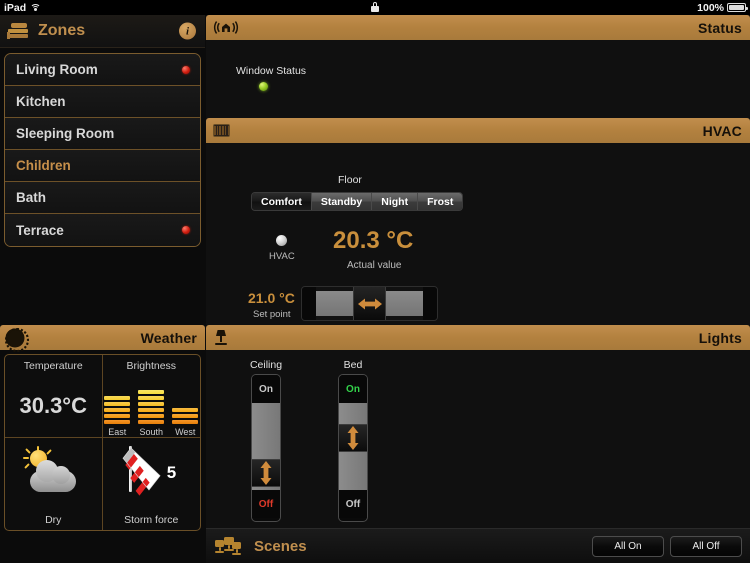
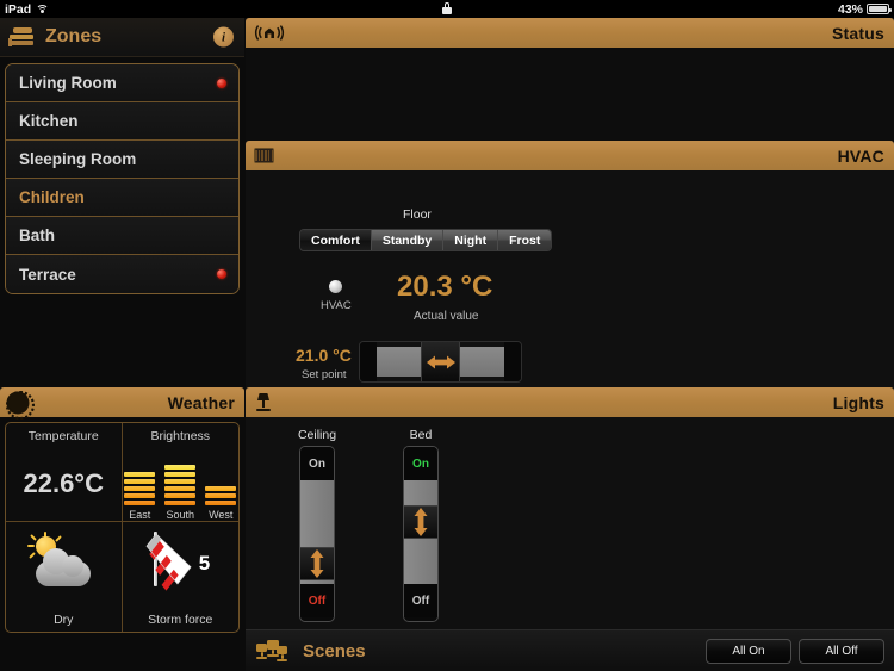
  iPad
- 100%
+ 43%
  Zones
  i
  Living Room
  Kitchen
  Sleeping Room
  Children
  Bath
  Terrace
  Weather
  Temperature
- 30.3°C
+ 22.6°C
  Brightness
  East
  South
  West
  Dry
  5
  Storm force
  Status
- Window Status
  HVAC
  Floor
  Comfort
  Standby
  Night
  Frost
  HVAC
  20.3 °C
  Actual value
  21.0 °C
  Set point
  Lights
  Ceiling
  On
  Off
  Bed
  On
  Off
  Scenes
  All On
  All Off
